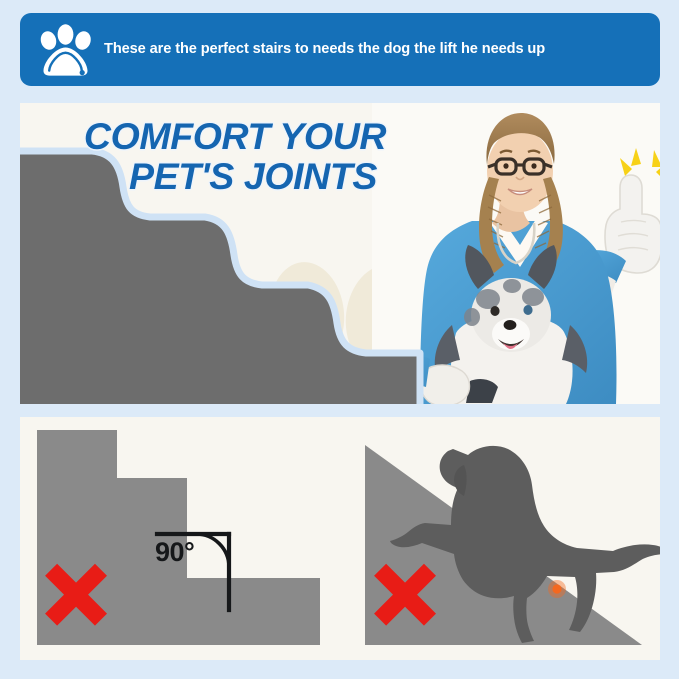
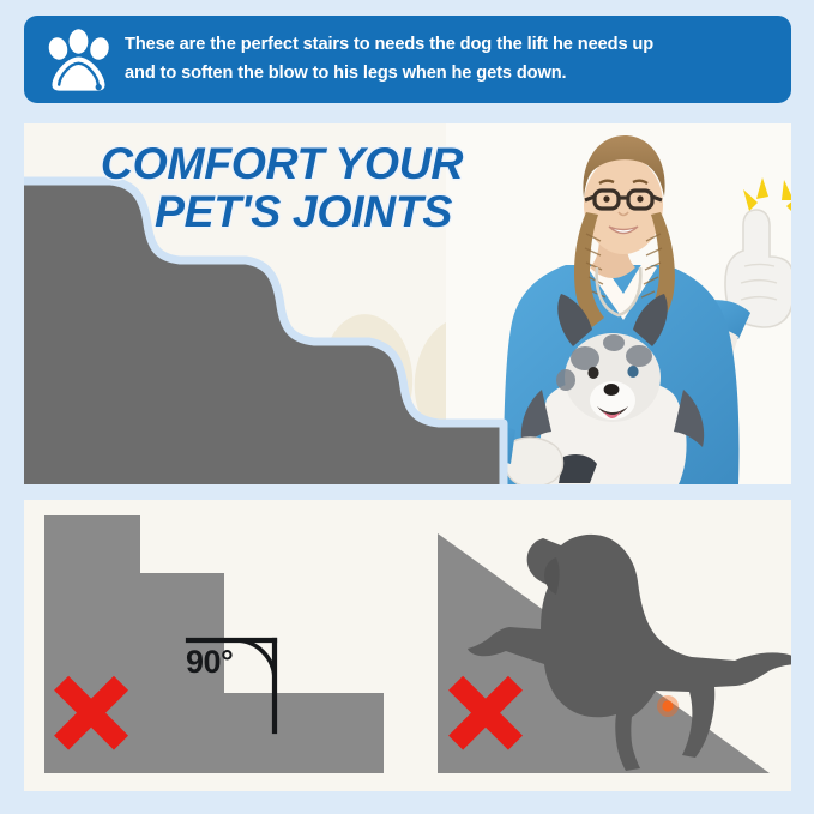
  These are the perfect stairs to needs the dog the lift he needs up
+ and to soften the blow to his legs when he gets down.
  COMFORT YOUR
  PET'S JOINTS
  90°
